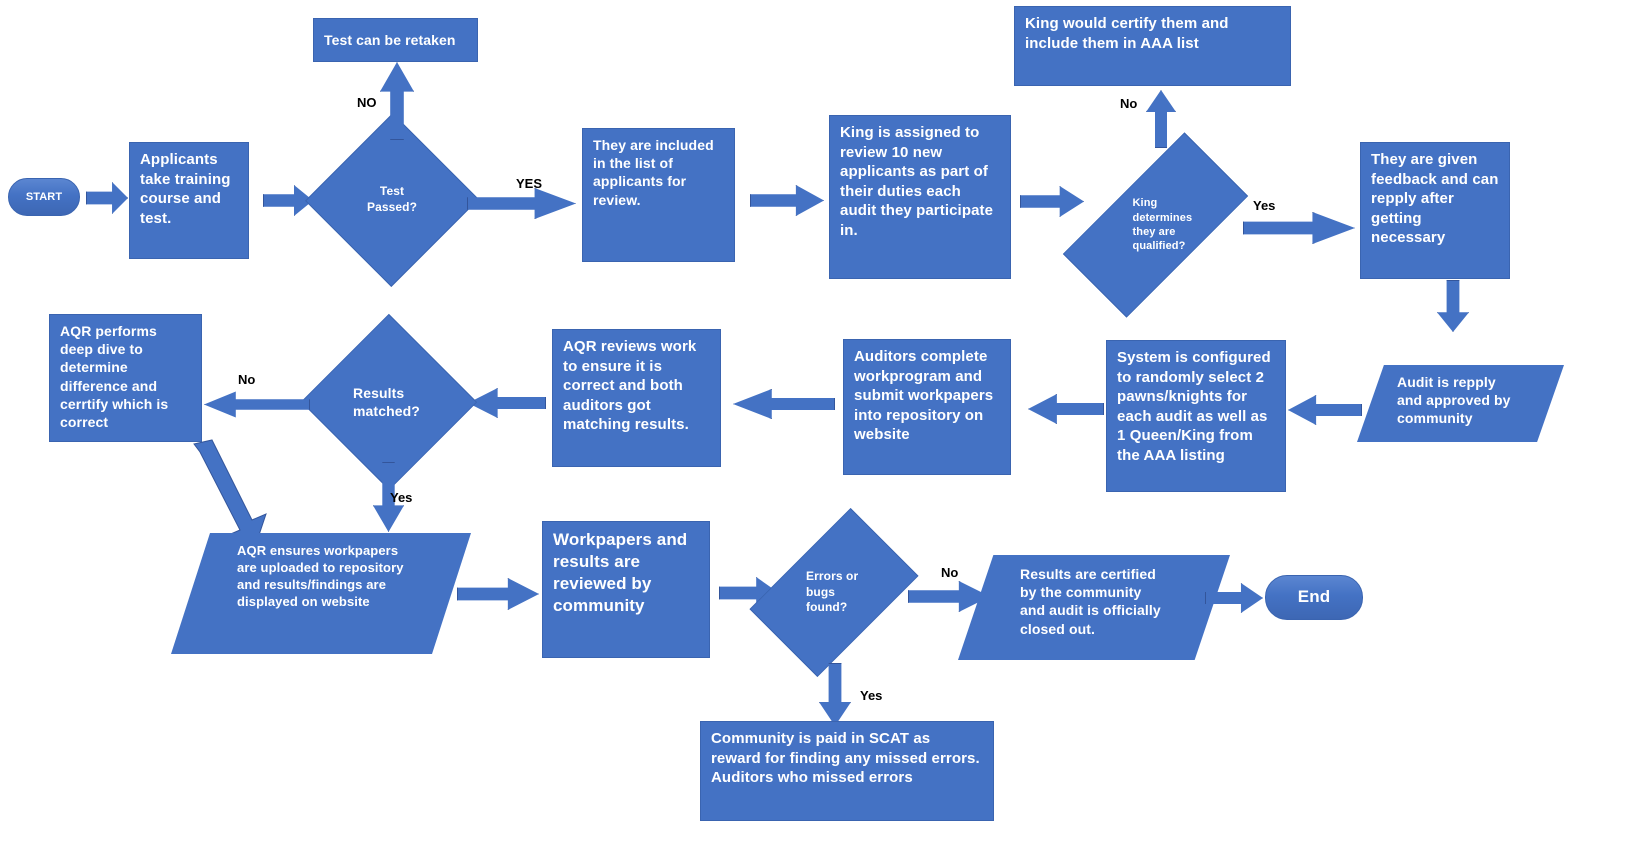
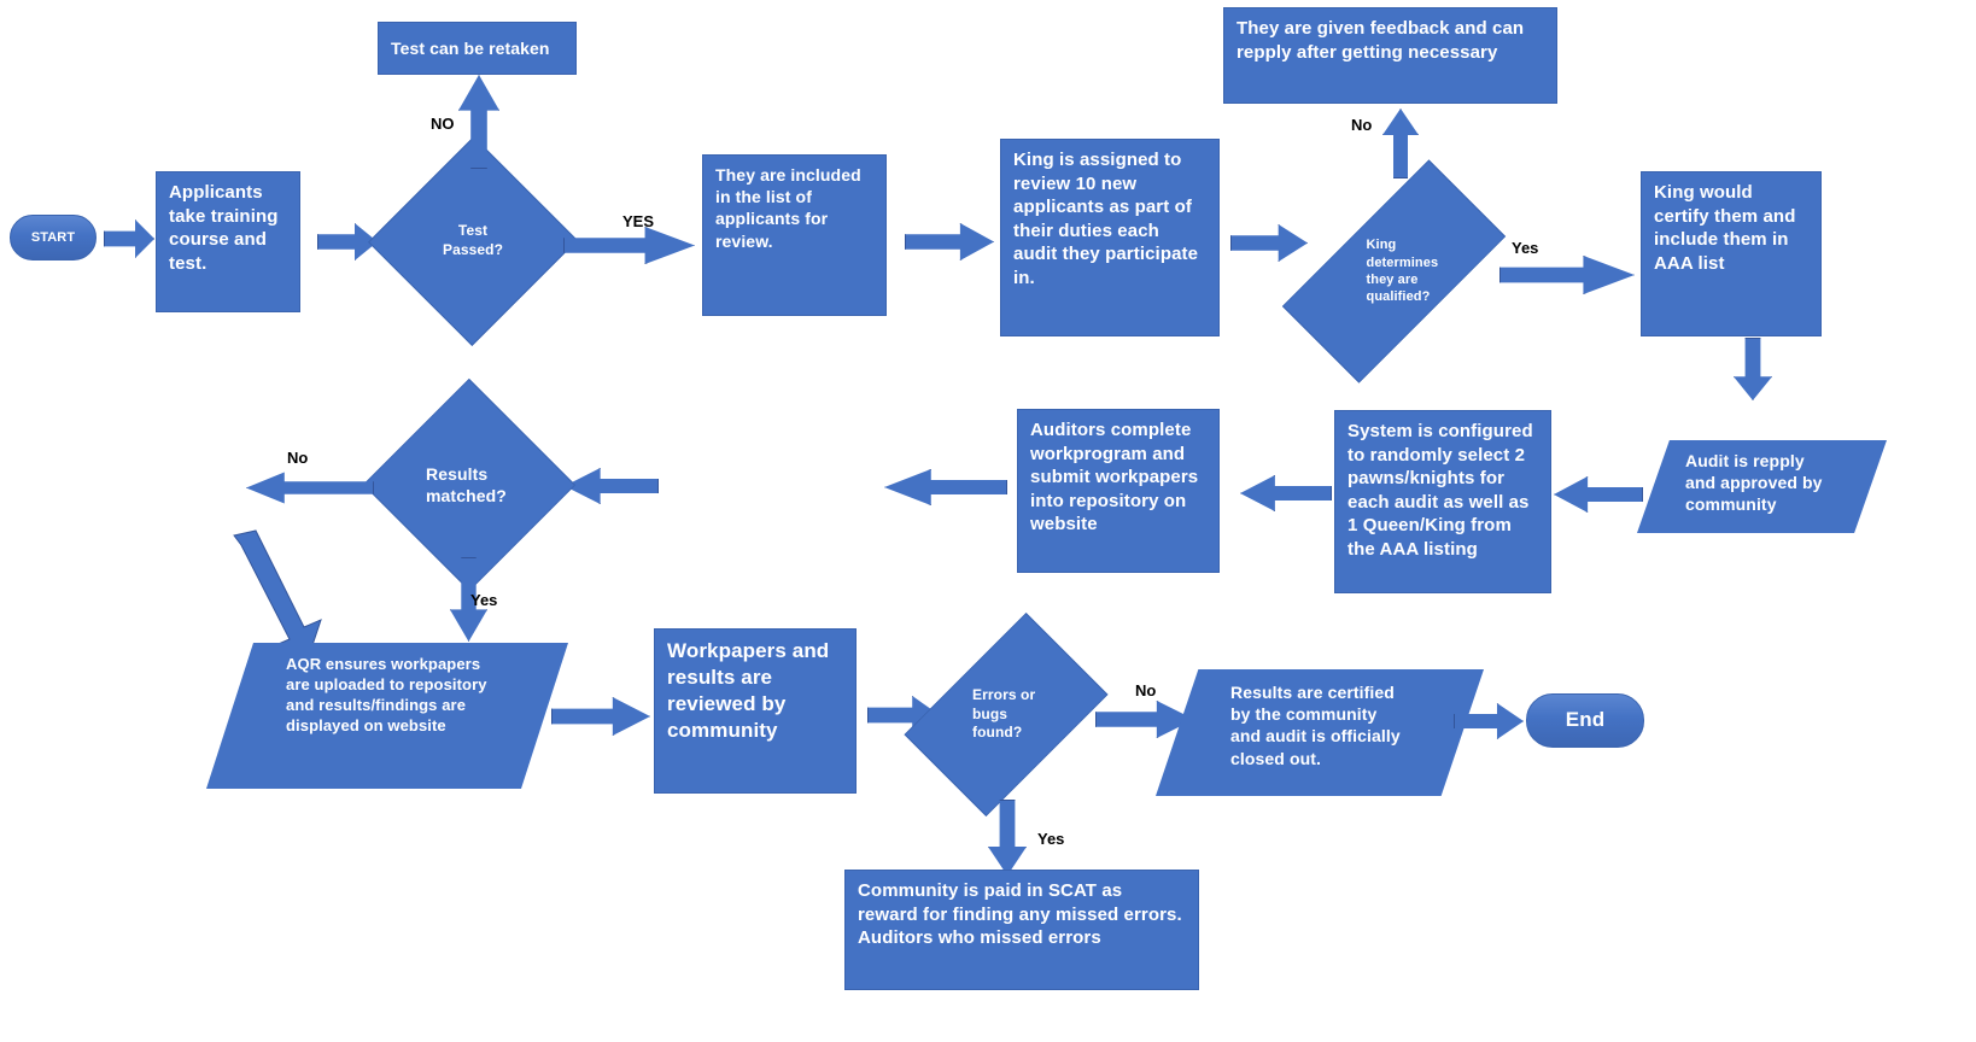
  START
  Applicants take training course and test.
  Test Passed?
  NO
  Test can be retaken
  YES
  They are included in the list of applicants for review.
  King is assigned to review 10 new applicants as part of their duties each audit they participate in.
  King determines they are qualified?
  No
- King would certify them and include them in AAA list
+ They are given feedback and can repply after getting necessary
  Yes
- They are given feedback and can repply after getting necessary
+ King would certify them and include them in AAA list
  Audit is repply and approved by community
  System is configured to randomly select 2 pawns/knights for each audit as well as 1 Queen/King from the AAA listing
  Auditors complete workprogram and submit workpapers into repository on website
- AQR reviews work to ensure it is correct and both auditors got matching results.
  Results matched?
  No
- AQR performs deep dive to determine difference and cerrtify which is correct
  Yes
  AQR ensures workpapers are uploaded to repository and results/findings are displayed on website
  Workpapers and results are reviewed by community
  Errors or bugs found?
  No
  Results are certified by the community and audit is officially closed out.
  End
  Yes
  Community is paid in SCAT as reward for finding any missed errors. Auditors who missed errors
